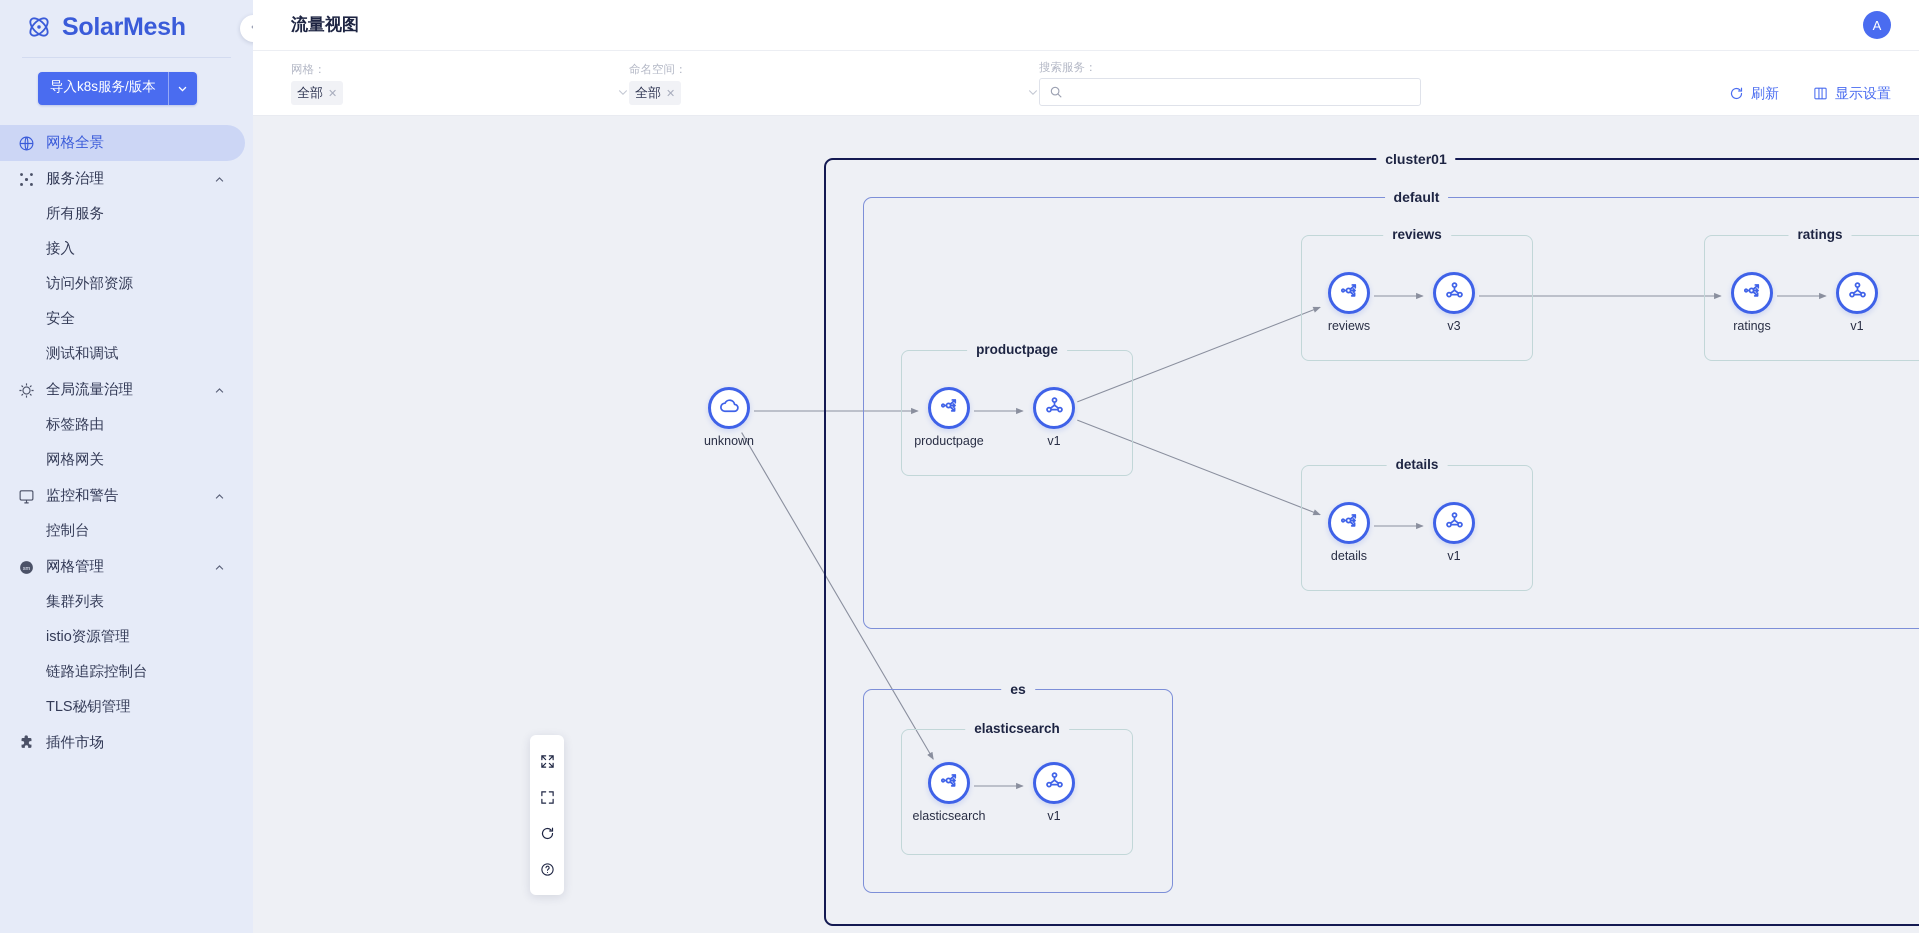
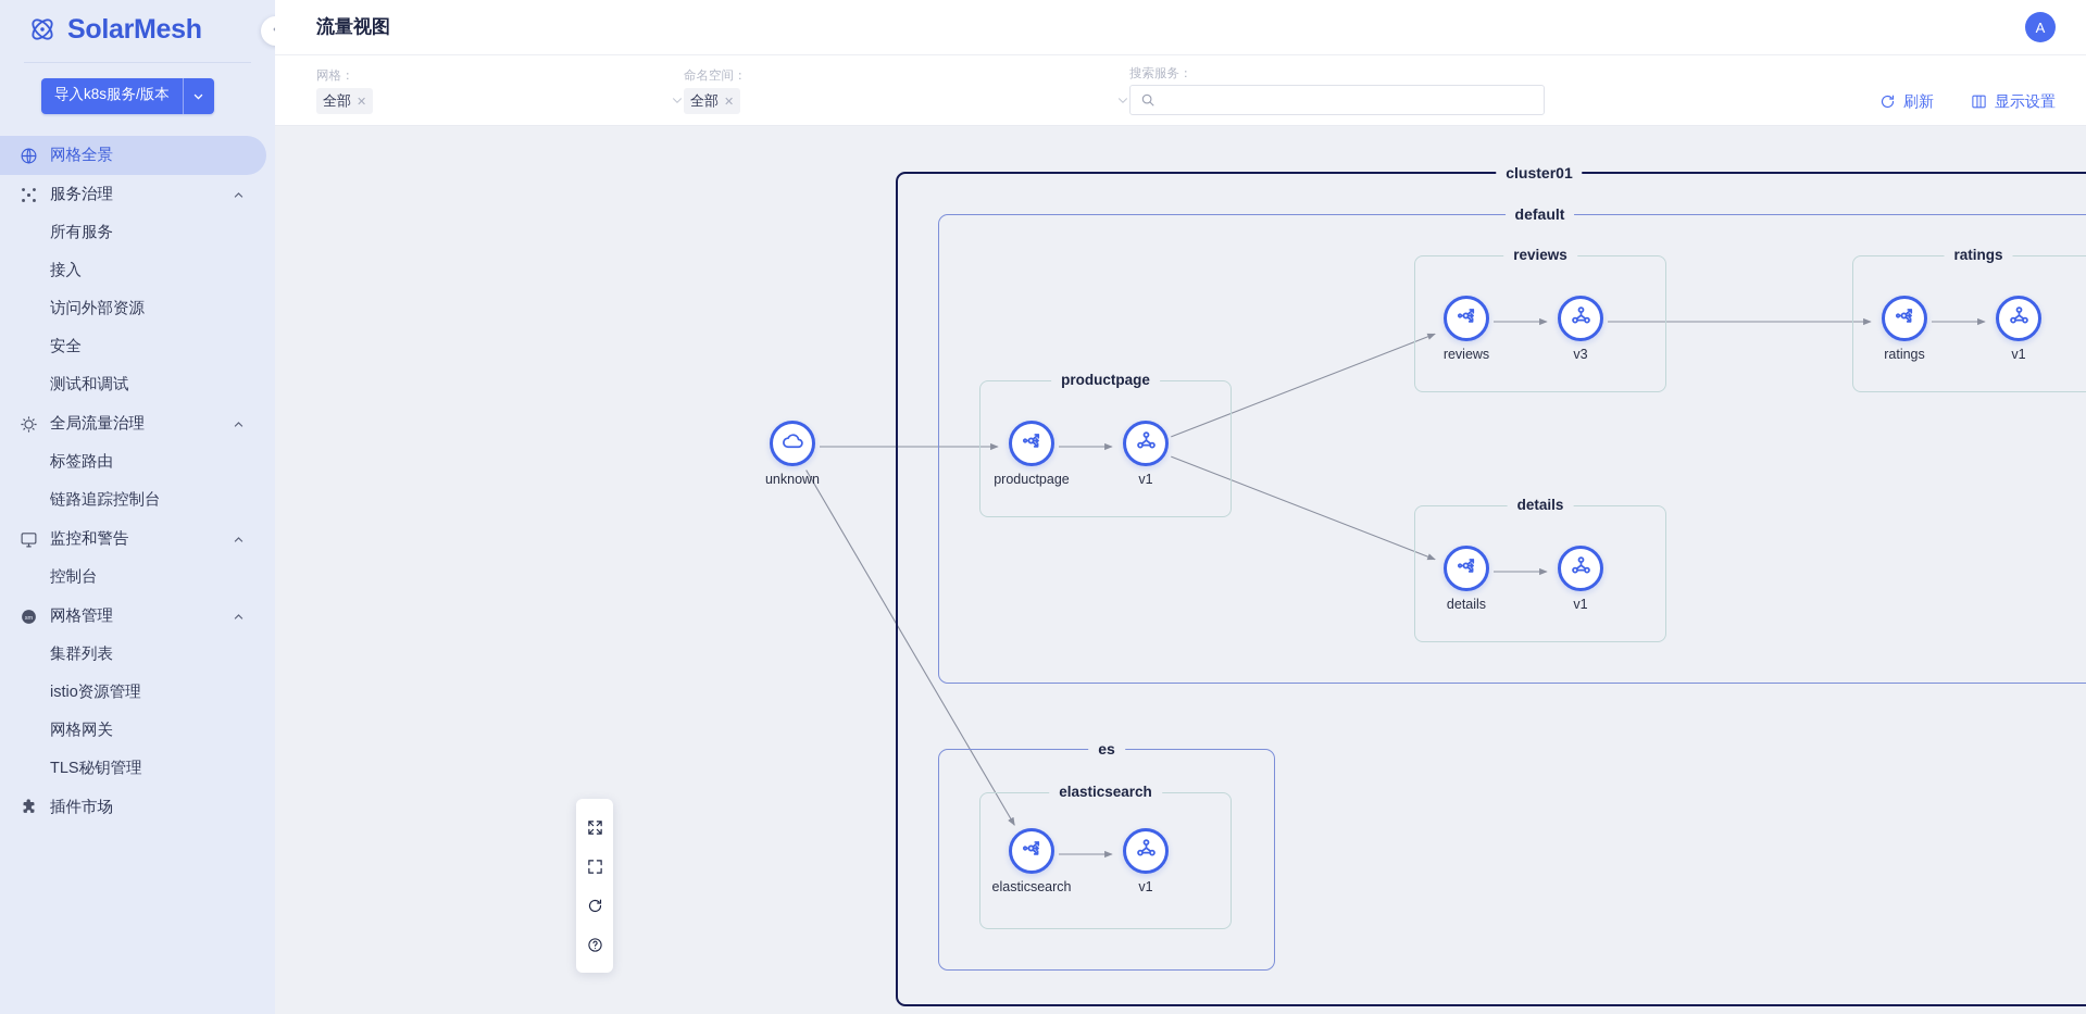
  SolarMesh
  导入k8s服务/版本
  网格全景
  服务治理
  所有服务
  接入
  访问外部资源
  安全
  测试和调试
  全局流量治理
  标签路由
- 网格网关
+ 链路追踪控制台
  监控和警告
  控制台
  网格管理
  集群列表
  istio资源管理
- 链路追踪控制台
+ 网格网关
  TLS秘钥管理
  插件市场
  流量视图
  A
  网格：
  全部
  ✕
  命名空间：
  全部
  ✕
  搜索服务：
  刷新
  显示设置
  cluster01
  default
  productpage
  reviews
  ratings
  details
  es
  elasticsearch
  unknown
  productpage
  v1
  reviews
  v3
  ratings
  v1
  details
  v1
  elasticsearch
  v1
